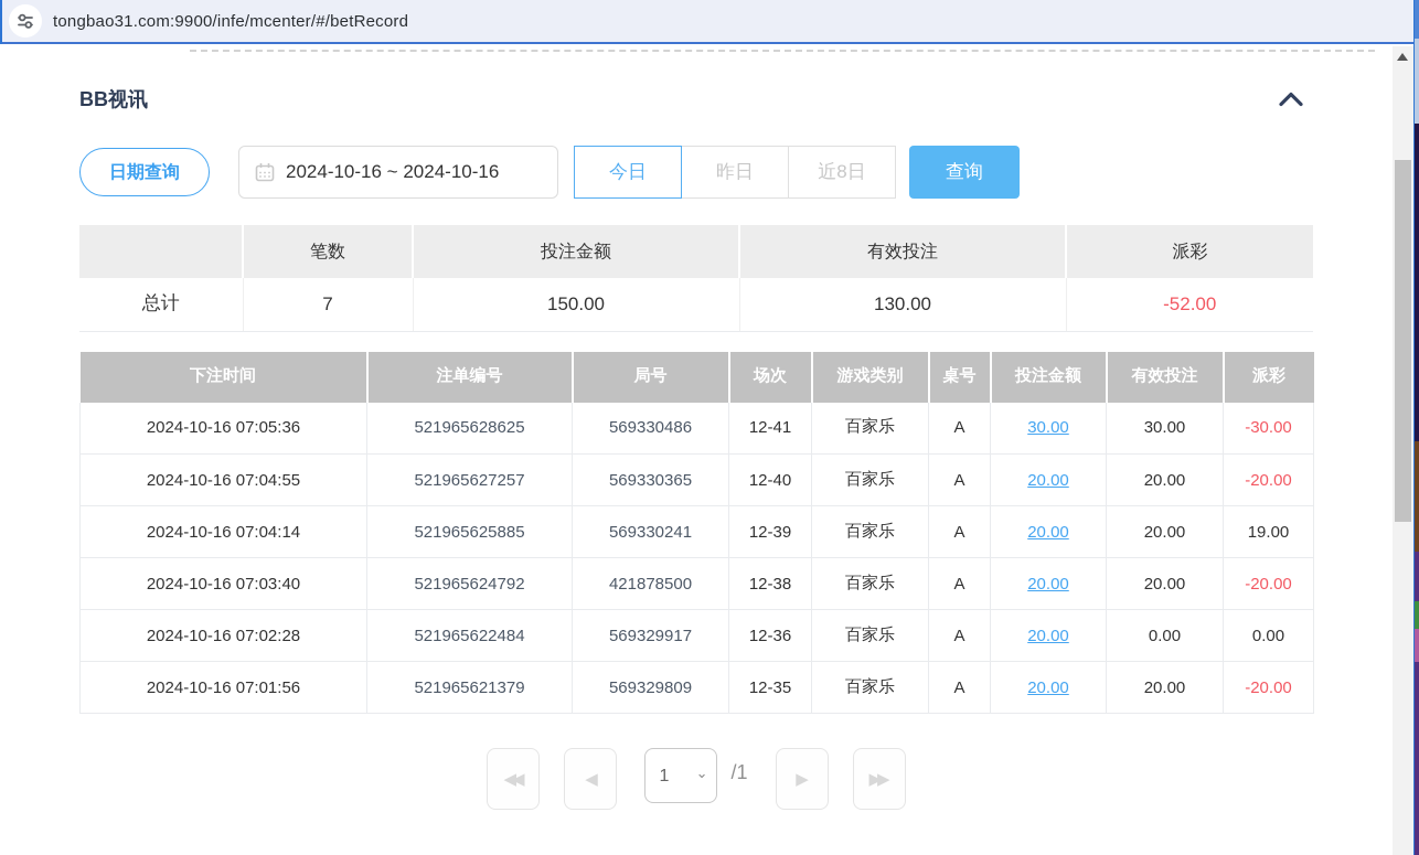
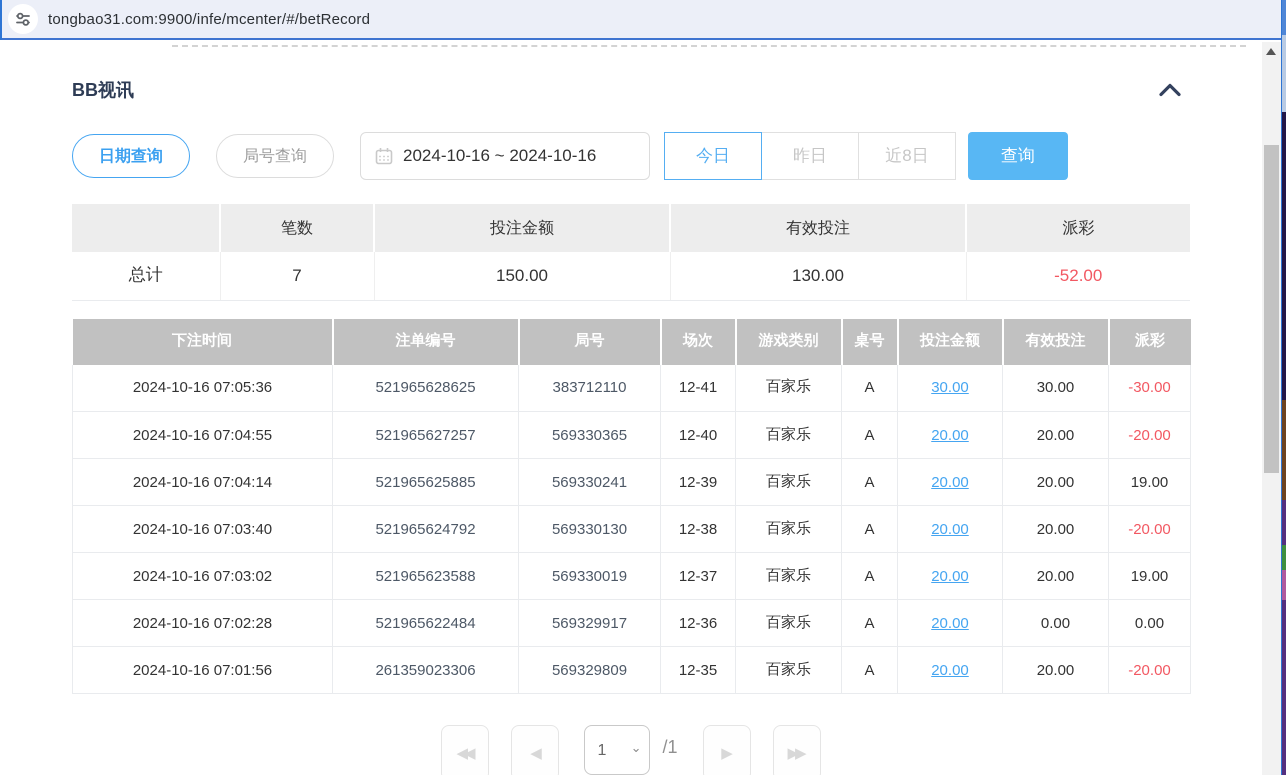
  tongbao31.com:9900/infe/mcenter/#/betRecord
  BB视讯
  日期查询
+ 局号查询
  2024-10-16 ~ 2024-10-16
  今日
  昨日
  近8日
  查询
  	笔数	投注金额	有效投注	派彩
  总计	7	150.00	130.00	-52.00
  下注时间	注单编号	局号	场次	游戏类别	桌号	投注金额	有效投注	派彩
- 2024-10-16 07:05:36	521965628625	569330486	12-41	百家乐	A	30.00	30.00	-30.00
+ 2024-10-16 07:05:36	521965628625	383712110	12-41	百家乐	A	30.00	30.00	-30.00
  2024-10-16 07:04:55	521965627257	569330365	12-40	百家乐	A	20.00	20.00	-20.00
  2024-10-16 07:04:14	521965625885	569330241	12-39	百家乐	A	20.00	20.00	19.00
- 2024-10-16 07:03:40	521965624792	421878500	12-38	百家乐	A	20.00	20.00	-20.00
+ 2024-10-16 07:03:40	521965624792	569330130	12-38	百家乐	A	20.00	20.00	-20.00
+ 2024-10-16 07:03:02	521965623588	569330019	12-37	百家乐	A	20.00	20.00	19.00
  2024-10-16 07:02:28	521965622484	569329917	12-36	百家乐	A	20.00	0.00	0.00
- 2024-10-16 07:01:56	521965621379	569329809	12-35	百家乐	A	20.00	20.00	-20.00
+ 2024-10-16 07:01:56	261359023306	569329809	12-35	百家乐	A	20.00	20.00	-20.00
  ◀◀
  ◀
  1
  ⌄
  /1
  ▶
  ▶▶
